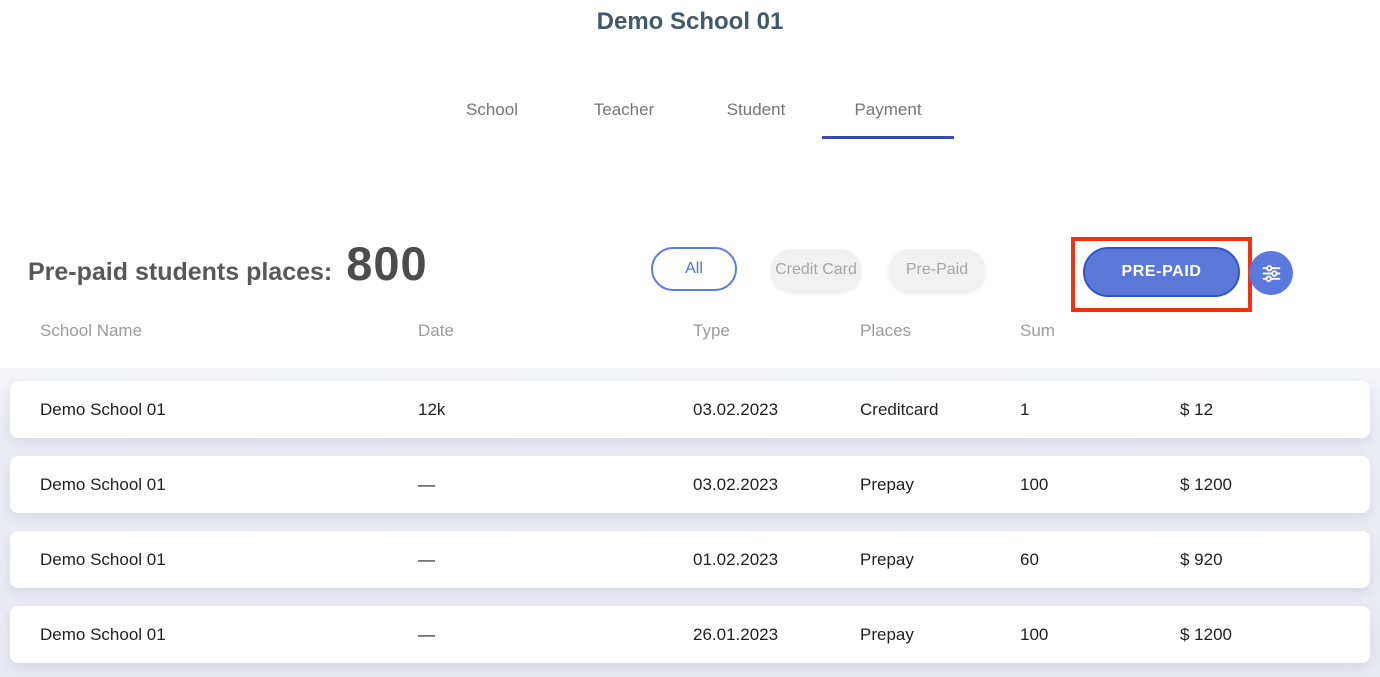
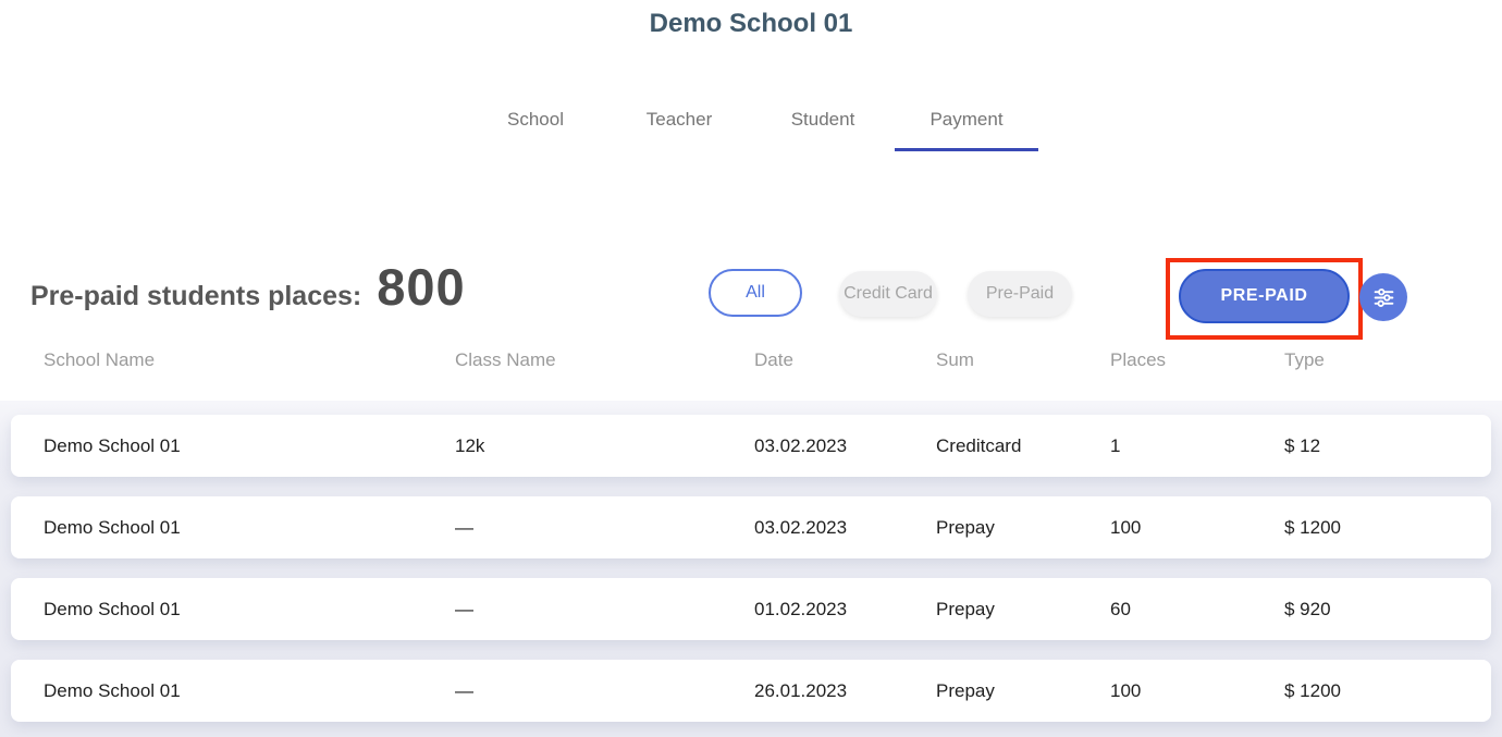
  Demo School 01
  School
  Teacher
  Student
  Payment
  Pre-paid students places:
  800
  All
  Credit Card
  Pre-Paid
  PRE-PAID
  School Name
+ Class Name
  Date
- Type
+ Sum
  Places
- Sum
+ Type
  Demo School 01
  12k
  03.02.2023
  Creditcard
  1
  $ 12
  Demo School 01
  —
  03.02.2023
  Prepay
  100
  $ 1200
  Demo School 01
  —
  01.02.2023
  Prepay
  60
  $ 920
  Demo School 01
  —
  26.01.2023
  Prepay
  100
  $ 1200
